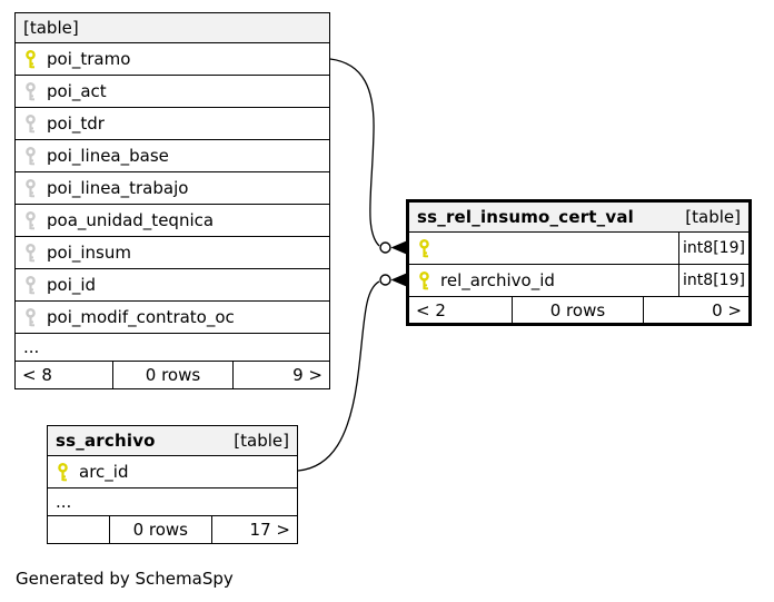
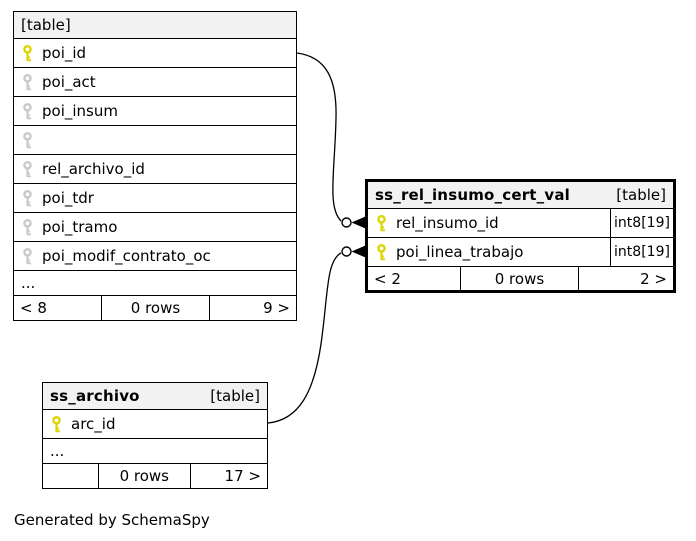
  [table]
- poi_tramo
+ poi_id
  poi_act
- poi_tdr
+ poi_insum
- poi_linea_base
- poi_linea_trabajo
+ rel_archivo_id
- poa_unidad_teqnica
- poi_insum
+ poi_tdr
- poi_id
+ poi_tramo
  poi_modif_contrato_oc
  ...
  < 8
  0 rows
  9 >
  ss_rel_insumo_cert_val
  [table]
+ rel_insumo_id
  int8[19]
- rel_archivo_id
+ poi_linea_trabajo
  int8[19]
  < 2
  0 rows
- 0 >
+ 2 >
  ss_archivo
  [table]
  arc_id
  ...
  0 rows
  17 >
  Generated by SchemaSpy
